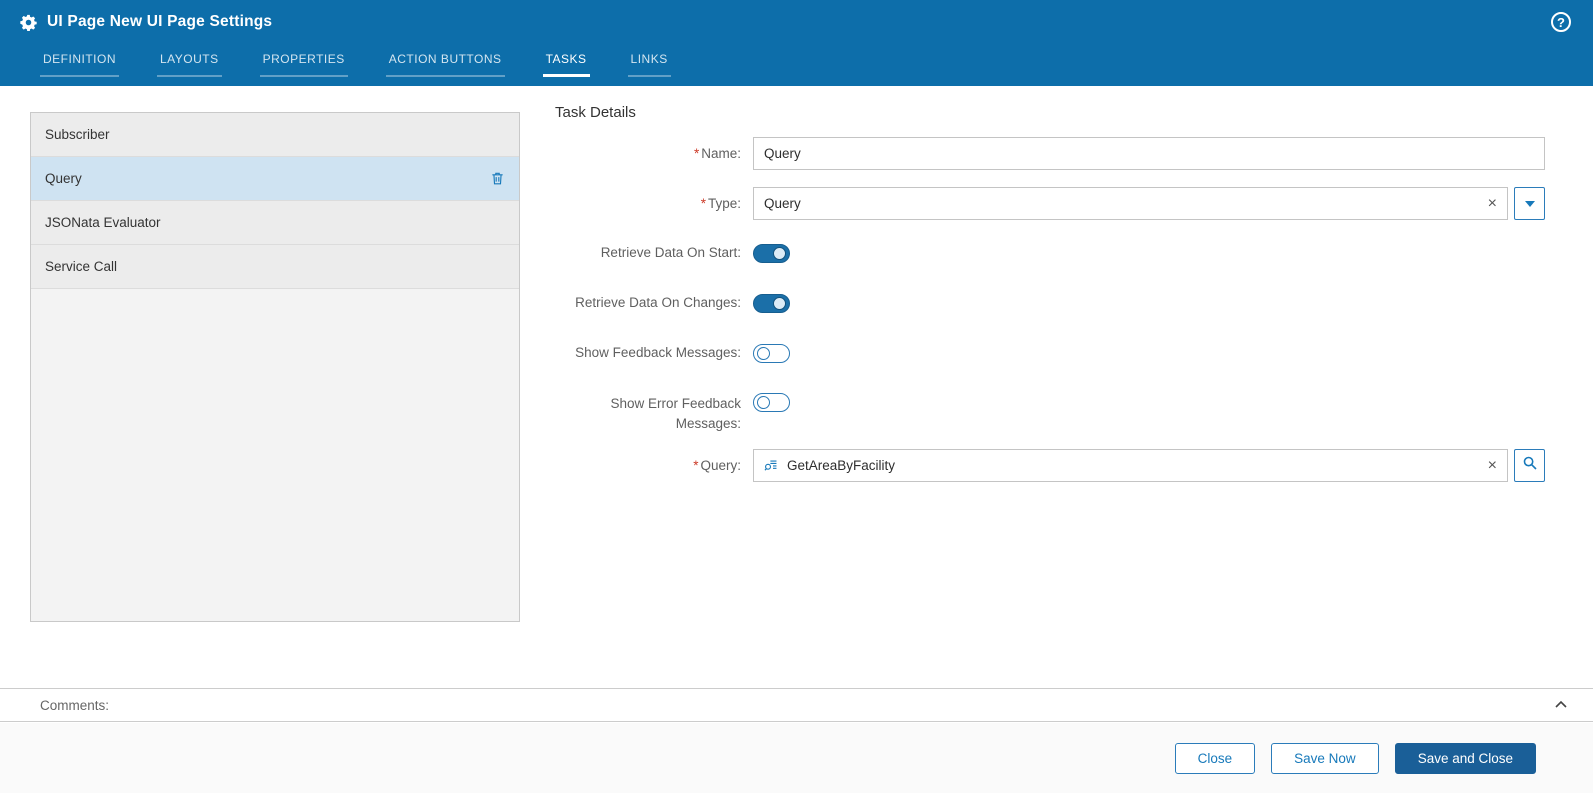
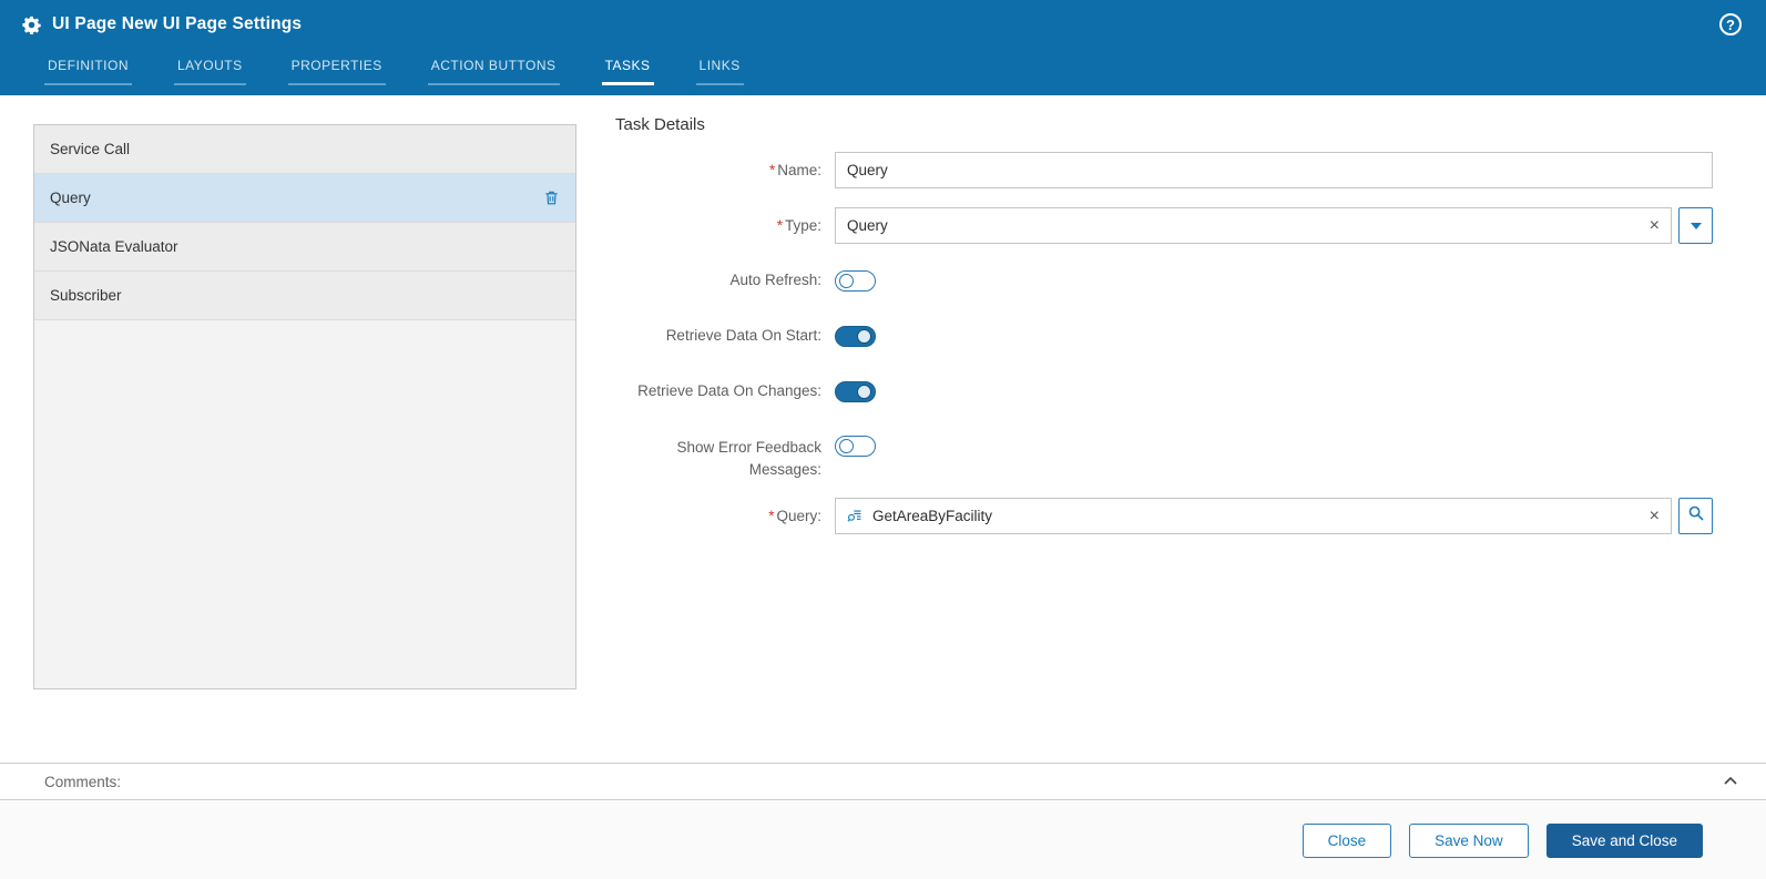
  UI Page New UI Page Settings
  ?
  DEFINITION
  LAYOUTS
  PROPERTIES
  ACTION BUTTONS
  TASKS
  LINKS
- Subscriber
+ Service Call
  Query
  JSONata Evaluator
- Service Call
+ Subscriber
  Task Details
  * Name:
  Query
  * Type:
  Query
  ×
+ Auto Refresh:
  Retrieve Data On Start:
  Retrieve Data On Changes:
- Show Feedback Messages:
  Show Error Feedback Messages:
  * Query:
  GetAreaByFacility
  ×
  Comments:
  Close
  Save Now
  Save and Close
